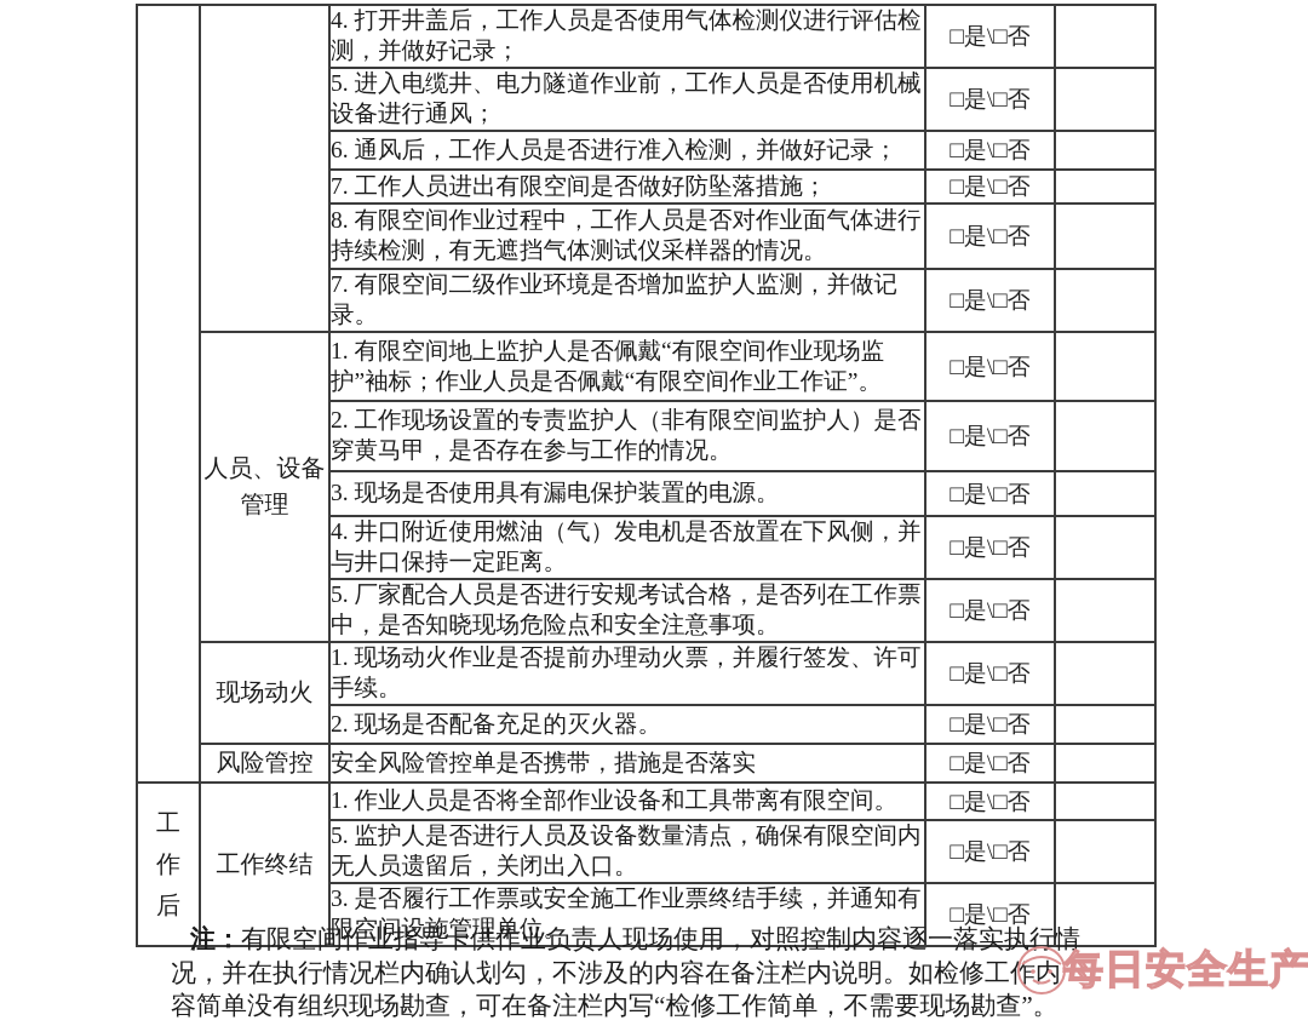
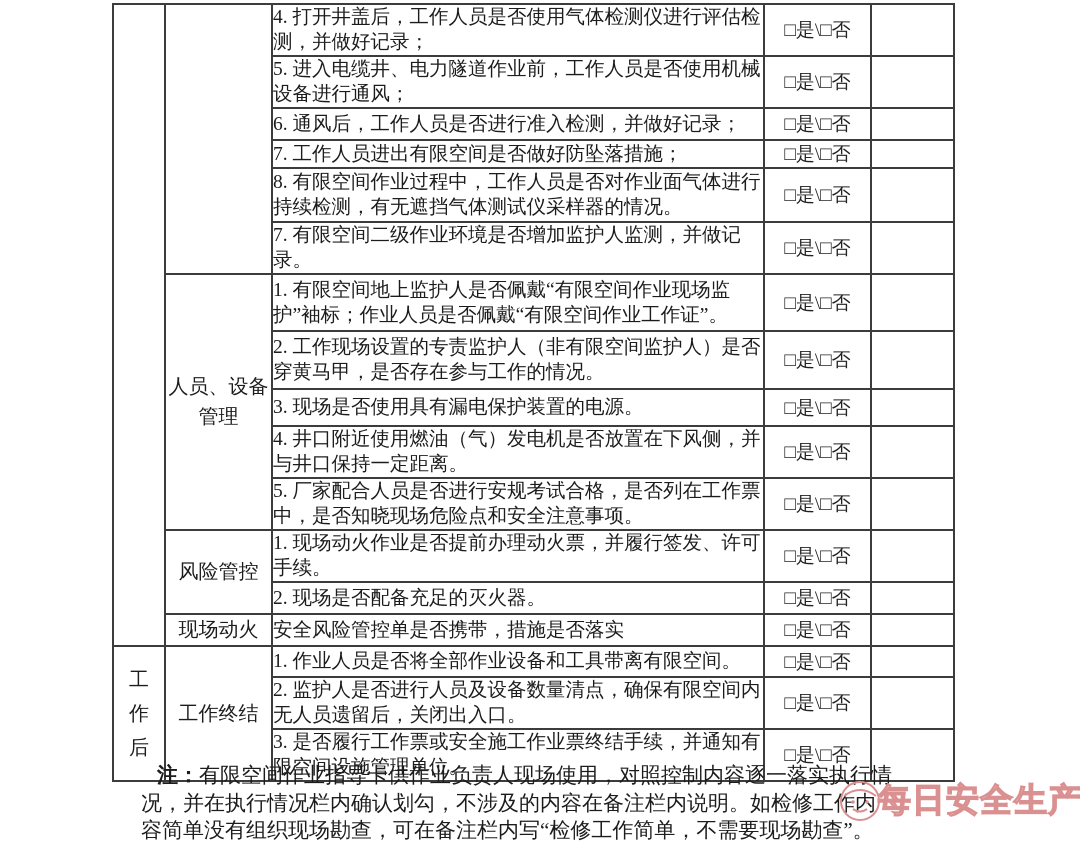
  		4. 打开井盖后，工作人员是否使用气体检测仪进行评估检测，并做好记录；	□是\□否
  5. 进入电缆井、电力隧道作业前，工作人员是否使用机械设备进行通风；	□是\□否
  6. 通风后，工作人员是否进行准入检测，并做好记录；	□是\□否
  7. 工作人员进出有限空间是否做好防坠落措施；	□是\□否
  8. 有限空间作业过程中，工作人员是否对作业面气体进行持续检测，有无遮挡气体测试仪采样器的情况。	□是\□否
  7. 有限空间二级作业环境是否增加监护人监测，并做记录。	□是\□否
  人员、设备管理	1. 有限空间地上监护人是否佩戴“有限空间作业现场监护”袖标；作业人员是否佩戴“有限空间作业工作证”。	□是\□否
  2. 工作现场设置的专责监护人（非有限空间监护人）是否穿黄马甲，是否存在参与工作的情况。	□是\□否
  3. 现场是否使用具有漏电保护装置的电源。	□是\□否
  4. 井口附近使用燃油（气）发电机是否放置在下风侧，并与井口保持一定距离。	□是\□否
  5. 厂家配合人员是否进行安规考试合格，是否列在工作票中，是否知晓现场危险点和安全注意事项。	□是\□否
- 现场动火	1. 现场动火作业是否提前办理动火票，并履行签发、许可手续。	□是\□否
+ 风险管控	1. 现场动火作业是否提前办理动火票，并履行签发、许可手续。	□是\□否
  2. 现场是否配备充足的灭火器。	□是\□否
- 风险管控	安全风险管控单是否携带，措施是否落实	□是\□否
+ 现场动火	安全风险管控单是否携带，措施是否落实	□是\□否
  工作后	工作终结	1. 作业人员是否将全部作业设备和工具带离有限空间。	□是\□否
- 5. 监护人是否进行人员及设备数量清点，确保有限空间内无人员遗留后，关闭出入口。	□是\□否
+ 2. 监护人是否进行人员及设备数量清点，确保有限空间内无人员遗留后，关闭出入口。	□是\□否
  3. 是否履行工作票或安全施工作业票终结手续，并通知有限空间设施管理单位。	□是\□否
  注：有限空间作业指导卡供作业负责人现场使用，对照控制内容逐一落实执行情
  况，并在执行情况栏内确认划勾，不涉及的内容在备注栏内说明。如检修工作
  容简单没有组织现场勘查，可在备注栏内写“检修工作简单，不需要现场勘查”。
  每日安全生产
